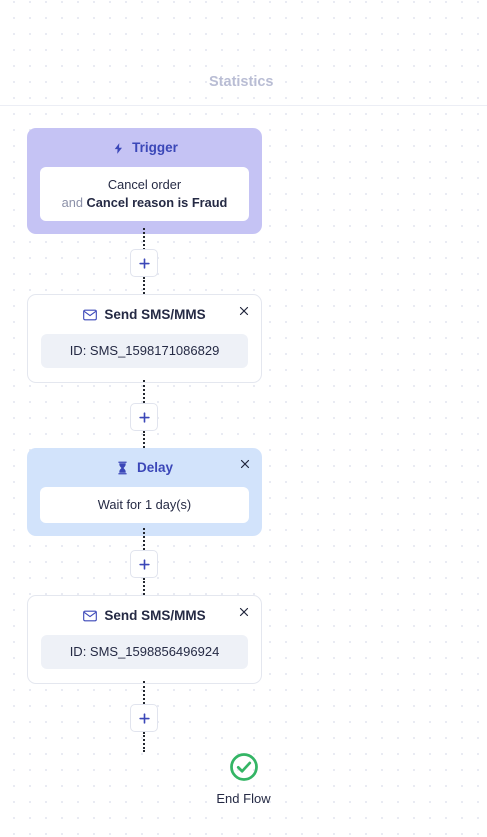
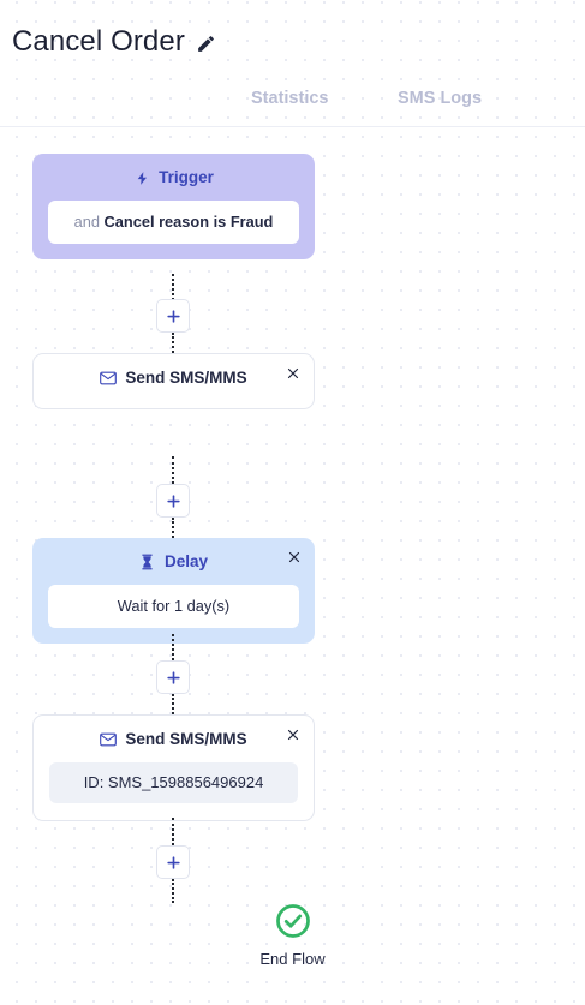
+ Cancel Order
  Statistics
+ SMS Logs
  Trigger
- Cancel order
  and Cancel reason is Fraud
  Send SMS/MMS
- ID: SMS_1598171086829
  Delay
  Wait for 1 day(s)
  Send SMS/MMS
  ID: SMS_1598856496924
  End Flow
